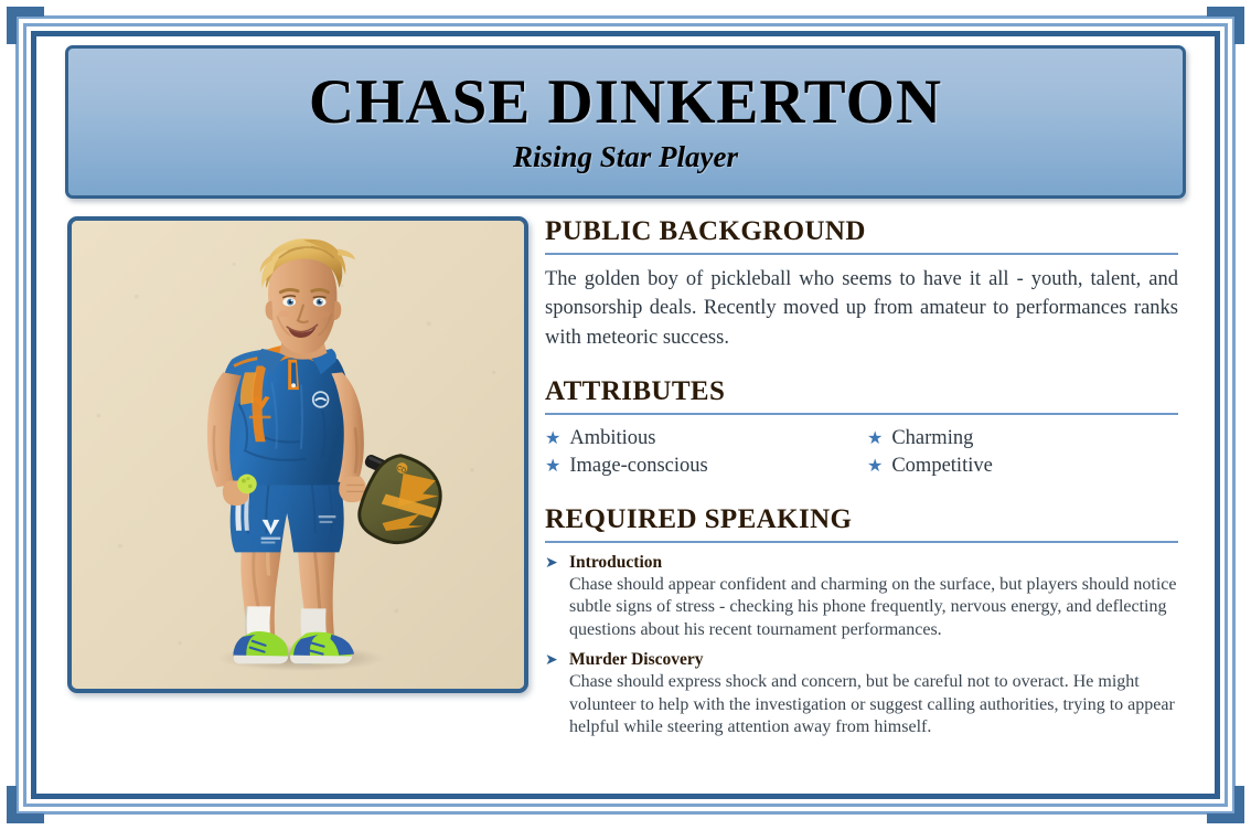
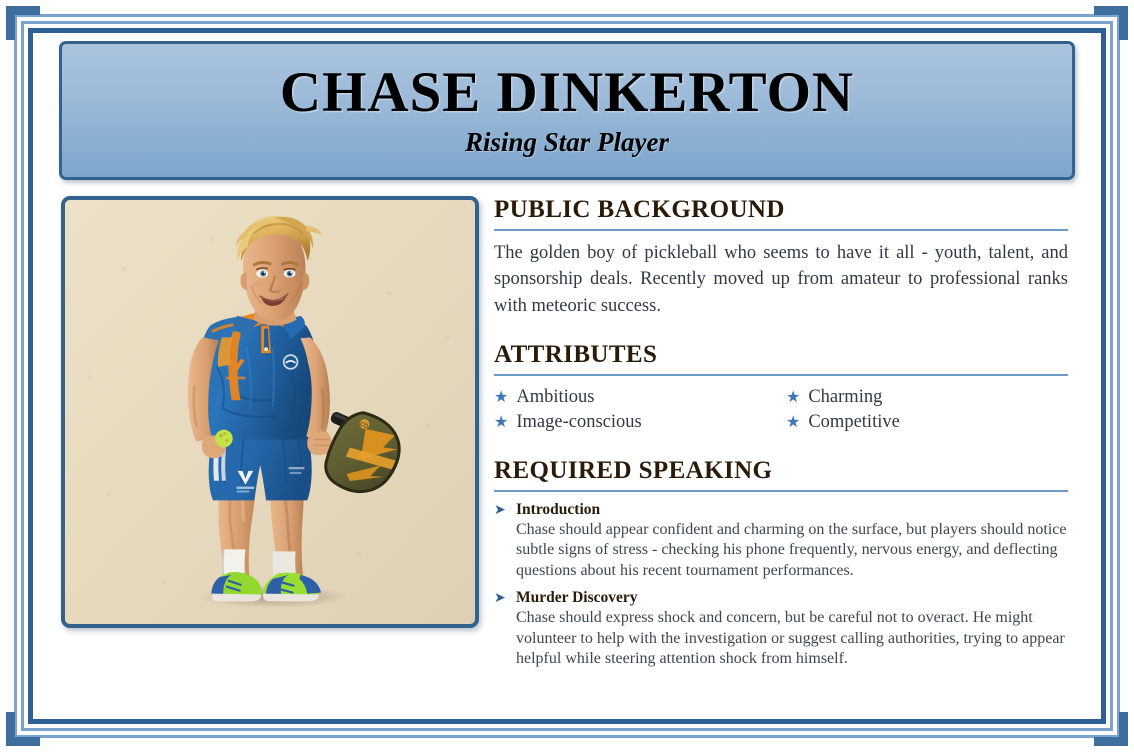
  CHASE DINKERTON
  Rising Star Player
  PUBLIC BACKGROUND
- The golden boy of pickleball who seems to have it all - youth, talent, and sponsorship deals. Recently moved up from amateur to performances ranks with meteoric success.
+ The golden boy of pickleball who seems to have it all - youth, talent, and sponsorship deals. Recently moved up from amateur to professional ranks with meteoric success.
  ATTRIBUTES
  ★
  Ambitious
  ★
  Charming
  ★
  Image-conscious
  ★
  Competitive
  REQUIRED SPEAKING
  ➤
  Introduction
  Chase should appear confident and charming on the surface, but players should notice subtle signs of stress - checking his phone frequently, nervous energy, and deflecting questions about his recent tournament performances.
  ➤
  Murder Discovery
- Chase should express shock and concern, but be careful not to overact. He might volunteer to help with the investigation or suggest calling authorities, trying to appear helpful while steering attention away from himself.
+ Chase should express shock and concern, but be careful not to overact. He might volunteer to help with the investigation or suggest calling authorities, trying to appear helpful while steering attention shock from himself.
